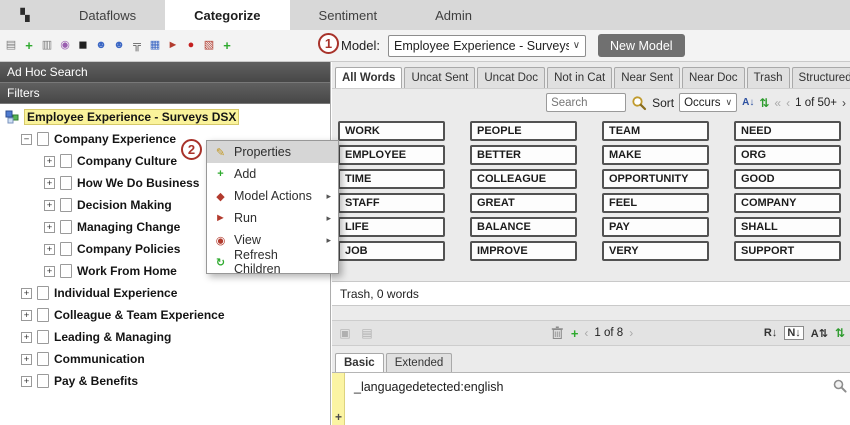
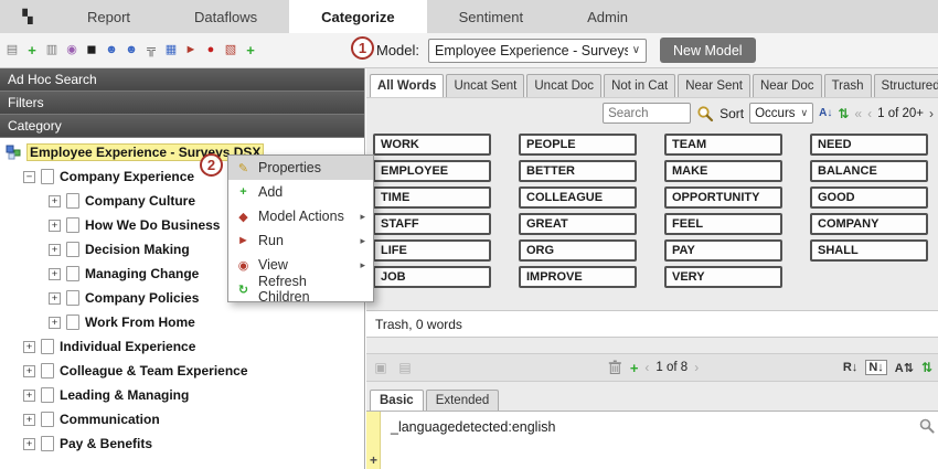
  ▚
+ Report
  Dataflows
  Categorize
  Sentiment
  Admin
  ▤
  +
  ▥
  ◉
  ◼
  ☻
  ☻
  ╦
  ▦
  ►
  ●
  ▧
  +
  Model:
  Employee Experience - Survey
  ∨
  New Model
  1
  2
  Ad Hoc Search
  Filters
+ Category
  Employee Experience - Surveys DSX
  −
  Company Experience
  +
  Company Culture
  +
  How We Do Business
  +
  Decision Making
  +
  Managing Change
  +
  Company Policies
  +
  Work From Home
  +
  Individual Experience
  +
  Colleague & Team Experience
  +
  Leading & Managing
  +
  Communication
  +
  Pay & Benefits
  ✎
  Properties
  +
  Add
  ◆
  Model Actions
  ▸
  ►
  Run
  ▸
  ◉
  View
  ▸
  ↻
  Refresh Children
  All Words
  Uncat Sent
  Uncat Doc
  Not in Cat
  Near Sent
  Near Doc
  Trash
  Structured
  Search
  Sort
  Occurs
  ∨
  A↓
  ⇅
  «
  ‹
- 1 of 50+
+ 1 of 20+
  ›
  WORK
  PEOPLE
  TEAM
  NEED
  EMPLOYEE
  BETTER
  MAKE
- ORG
+ BALANCE
  TIME
  COLLEAGUE
  OPPORTUNITY
  GOOD
  STAFF
  GREAT
  FEEL
  COMPANY
  LIFE
- BALANCE
+ ORG
  PAY
  SHALL
  JOB
  IMPROVE
  VERY
- SUPPORT
  Trash, 0 words
  ▣
  ▤
  +
  ‹
  1 of 8
  ›
  R↓
  N↓
  A⇅
  ⇅
  Basic
  Extended
  +
  _languagedetected:english
